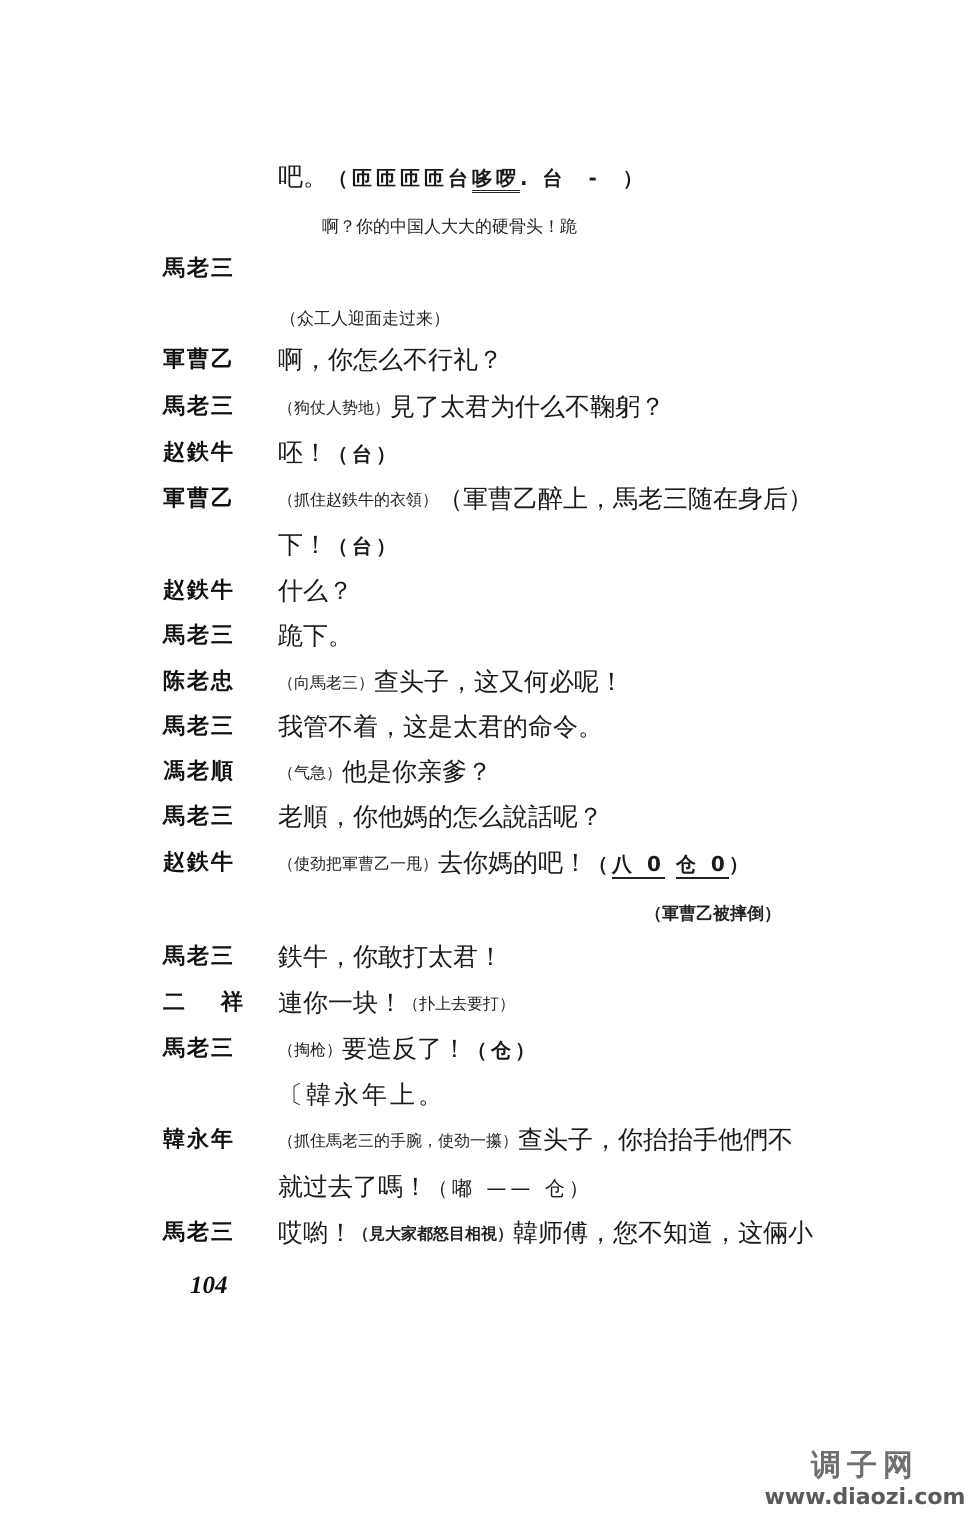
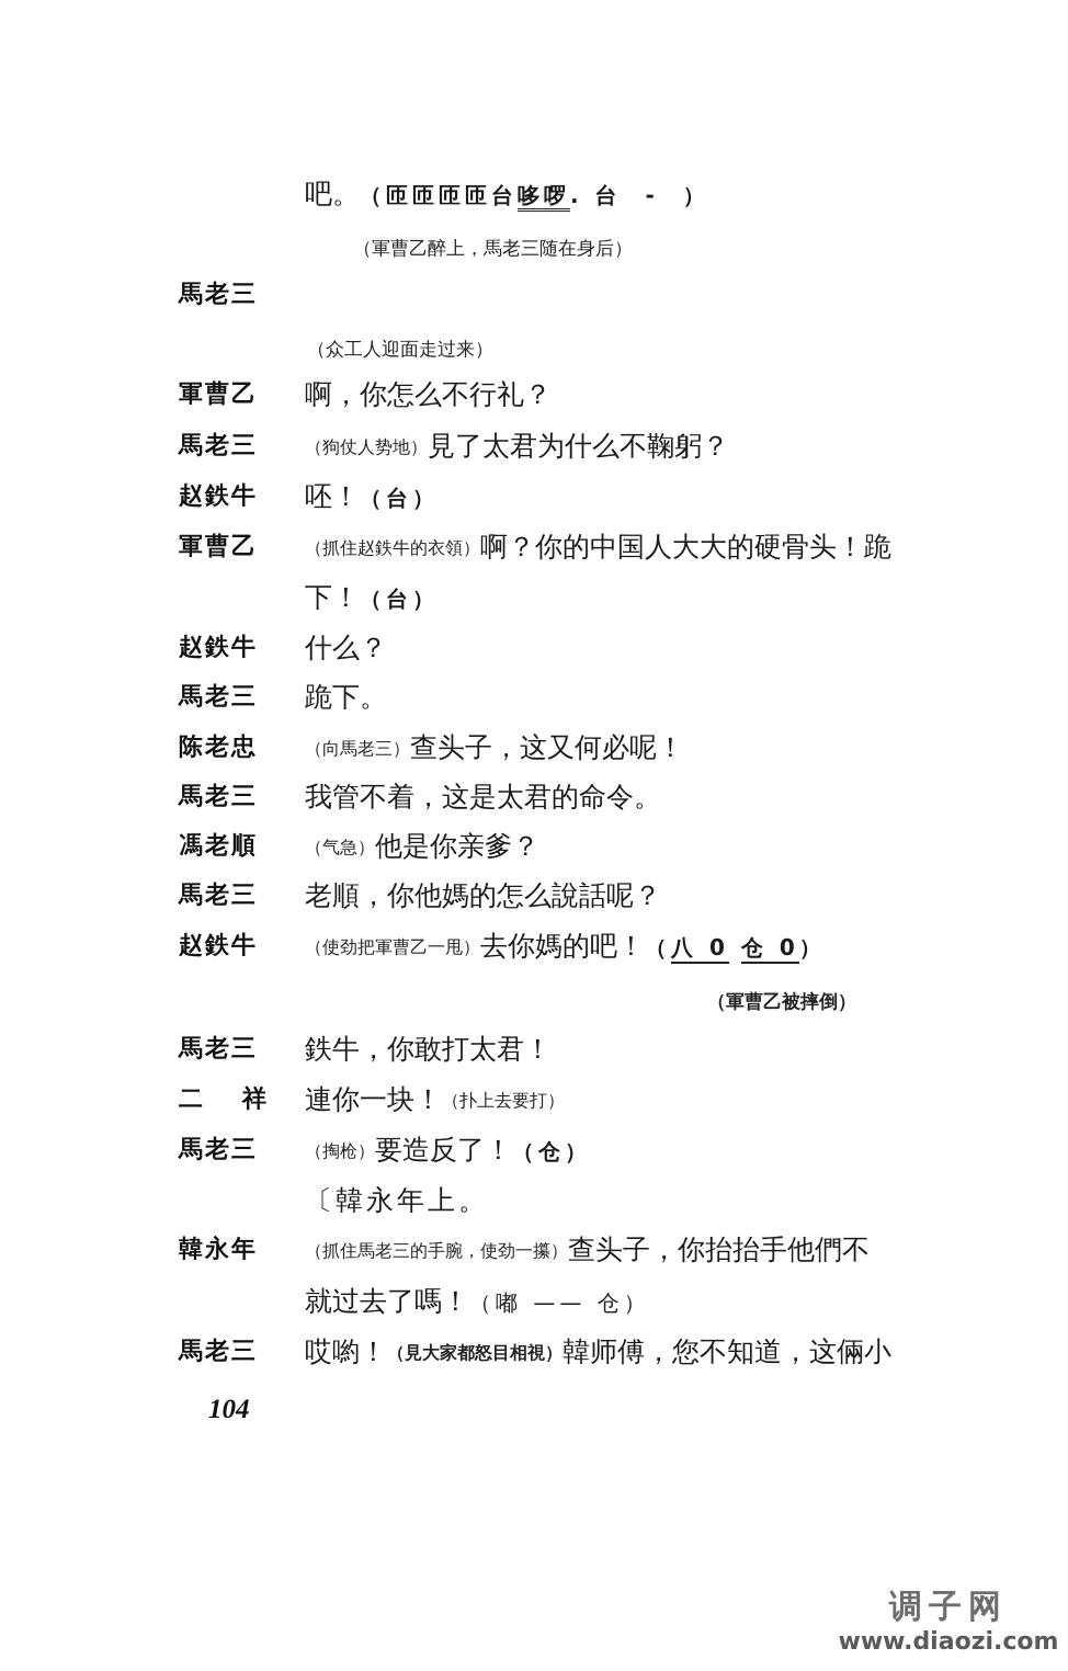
  吧。（匝匝匝匝台哆啰. 台 - ）
- 啊？你的中国人大大的硬骨头！跪
+ （軍曹乙醉上，馬老三随在身后）
  馬老三
  （众工人迎面走过来）
  軍曹乙
  啊，你怎么不行礼？
  馬老三
  （狗仗人势地）見了太君为什么不鞠躬？
  赵鉄牛
  呸！（台）
  軍曹乙
- （抓住赵鉄牛的衣領）（軍曹乙醉上，馬老三随在身后）
+ （抓住赵鉄牛的衣領）啊？你的中国人大大的硬骨头！跪
  下！（台）
  赵鉄牛
  什么？
  馬老三
  跪下。
  陈老忠
  （向馬老三）查头子，这又何必呢！
  馬老三
  我管不着，这是太君的命令。
  馮老順
  （气急）他是你亲爹？
  馬老三
  老順，你他媽的怎么說話呢？
  赵鉄牛
  （使劲把軍曹乙一甩）去你媽的吧！（八 0 仓 0）
  （軍曹乙被摔倒）
  馬老三
  鉄牛，你敢打太君！
  二祥
  連你一块！（扑上去要打）
  馬老三
  （掏枪）要造反了！（仓）
  〔韓永年上。
  韓永年
  （抓住馬老三的手腕，使劲一攥）查头子，你抬抬手他們不
  就过去了嗎！（嘟 —— 仓）
  馬老三
  哎喲！（見大家都怒目相視）韓师傅，您不知道，这倆小
  104
  调子网
  www.diaozi.com
